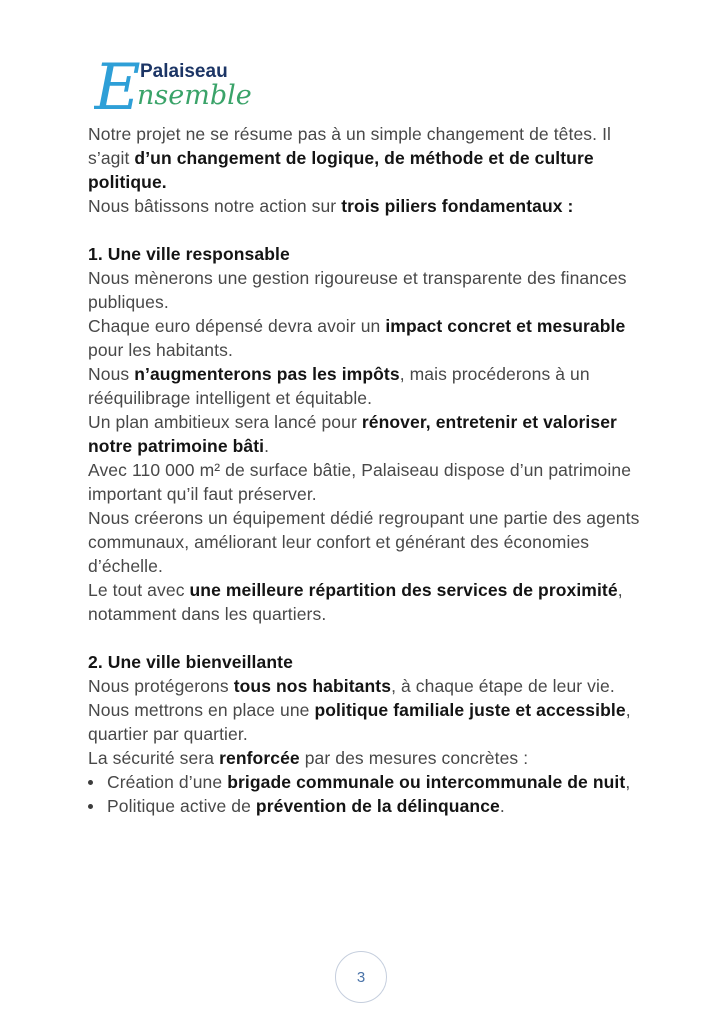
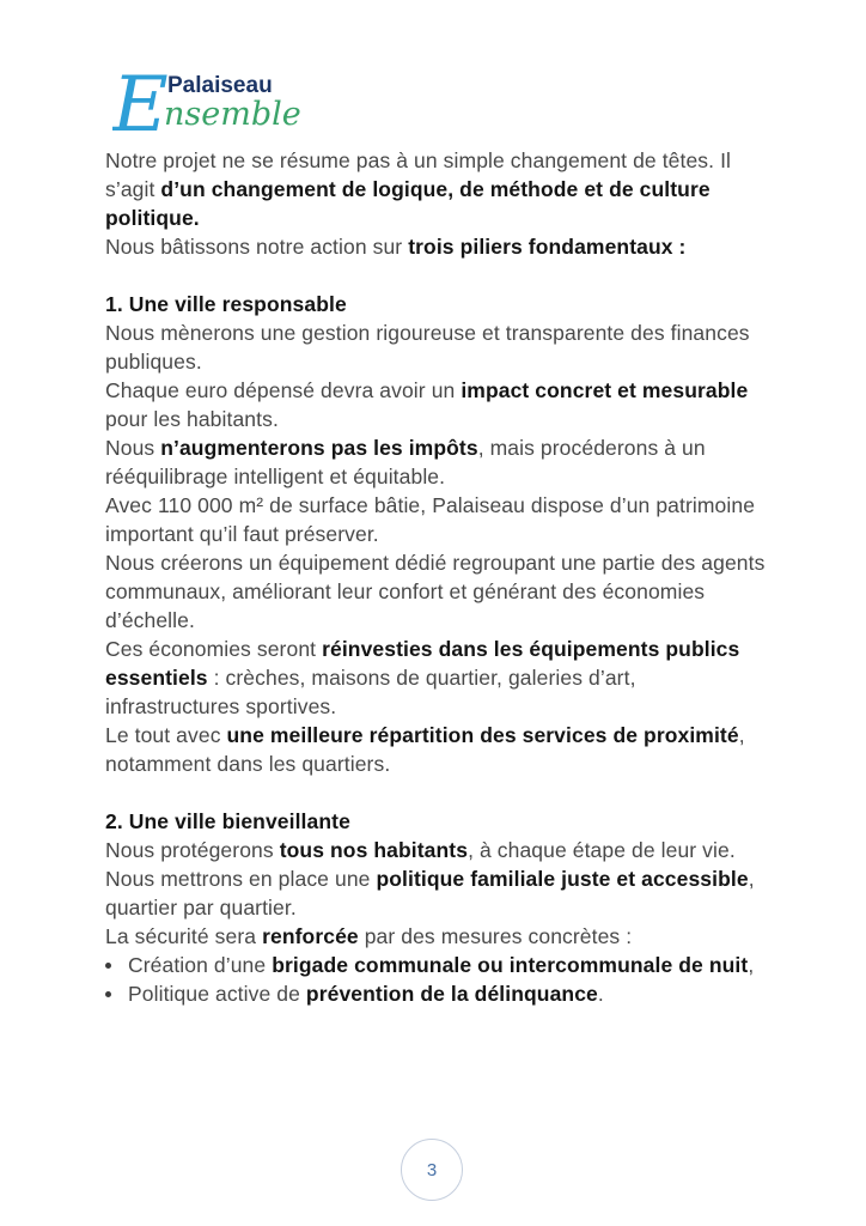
  E
  Palaiseau
  nsemble
  Notre projet ne se résume pas à un simple changement de têtes. Il s’agit d’un changement de logique, de méthode et de culture politique.
  Nous bâtissons notre action sur trois piliers fondamentaux :
  1. Une ville responsable
  Nous mènerons une gestion rigoureuse et transparente des finances publiques.
  Chaque euro dépensé devra avoir un impact concret et mesurable pour les habitants.
  Nous n’augmenterons pas les impôts, mais procéderons à un rééquilibrage intelligent et équitable.
- Un plan ambitieux sera lancé pour rénover, entretenir et valoriser notre patrimoine bâti.
  Avec 110 000 m² de surface bâtie, Palaiseau dispose d’un patrimoine important qu’il faut préserver.
  Nous créerons un équipement dédié regroupant une partie des agents communaux, améliorant leur confort et générant des économies d’échelle.
+ Ces économies seront réinvesties dans les équipements publics essentiels : crèches, maisons de quartier, galeries d’art, infrastructures sportives.
  Le tout avec une meilleure répartition des services de proximité, notamment dans les quartiers.
  2. Une ville bienveillante
  Nous protégerons tous nos habitants, à chaque étape de leur vie.
  Nous mettrons en place une politique familiale juste et accessible, quartier par quartier.
  La sécurité sera renforcée par des mesures concrètes :
  Création d’une brigade communale ou intercommunale de nuit,
  Politique active de prévention de la délinquance.
  3
